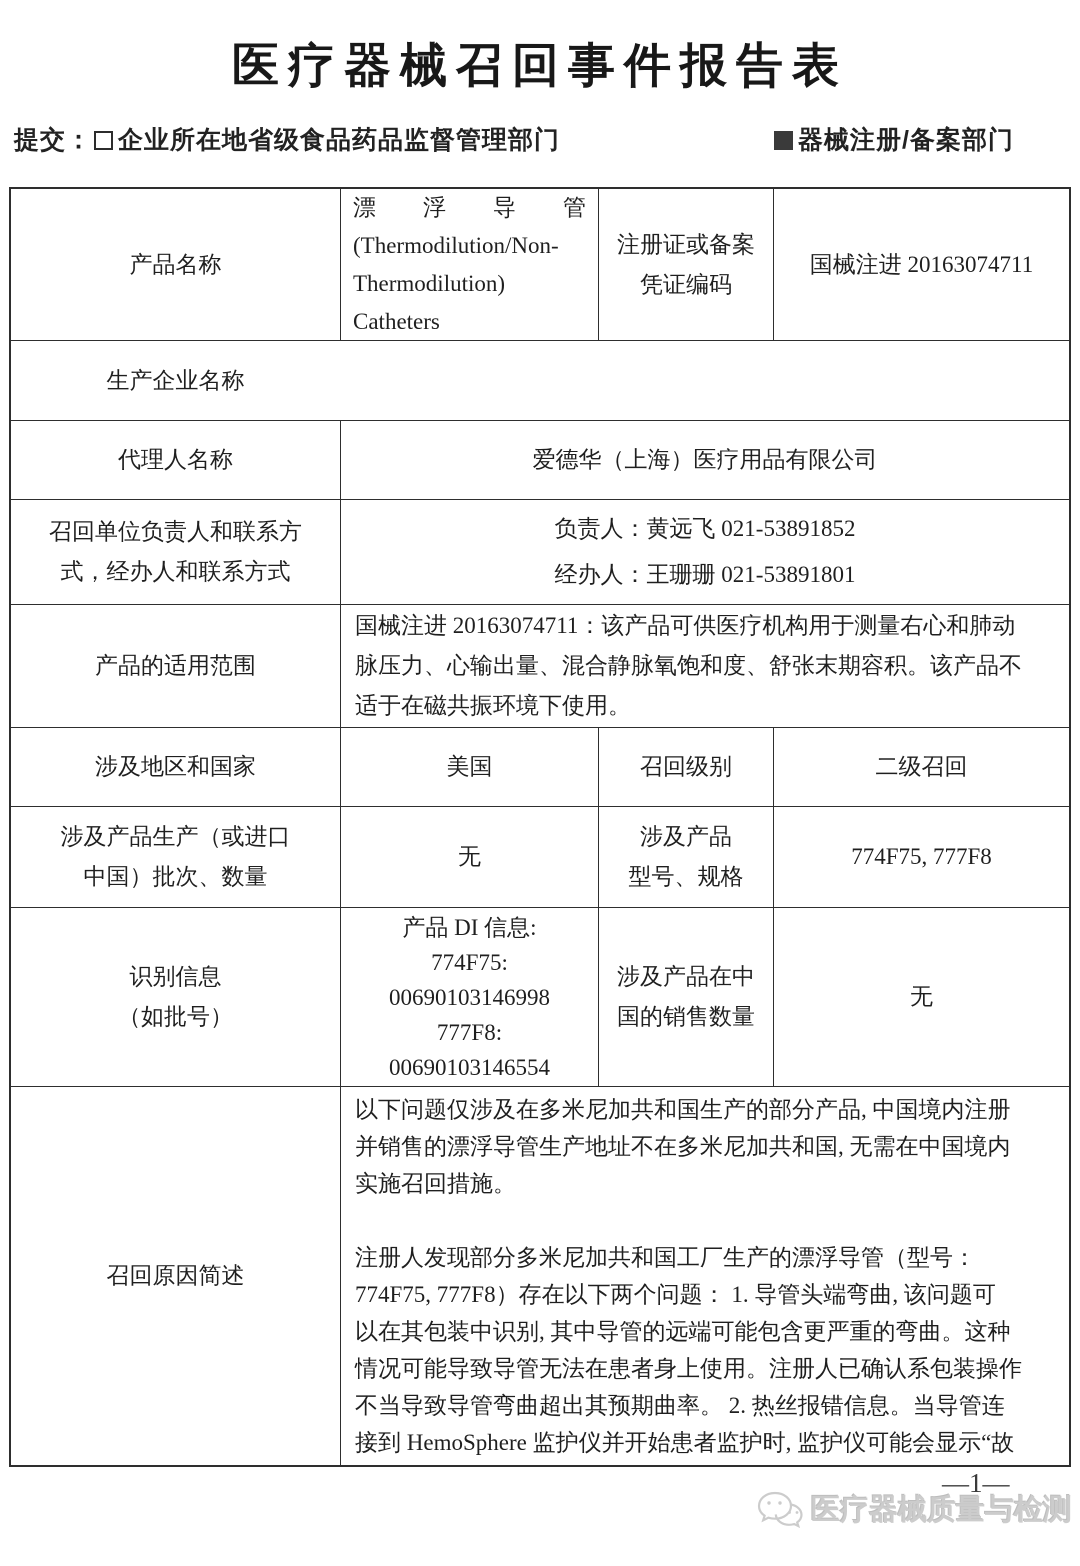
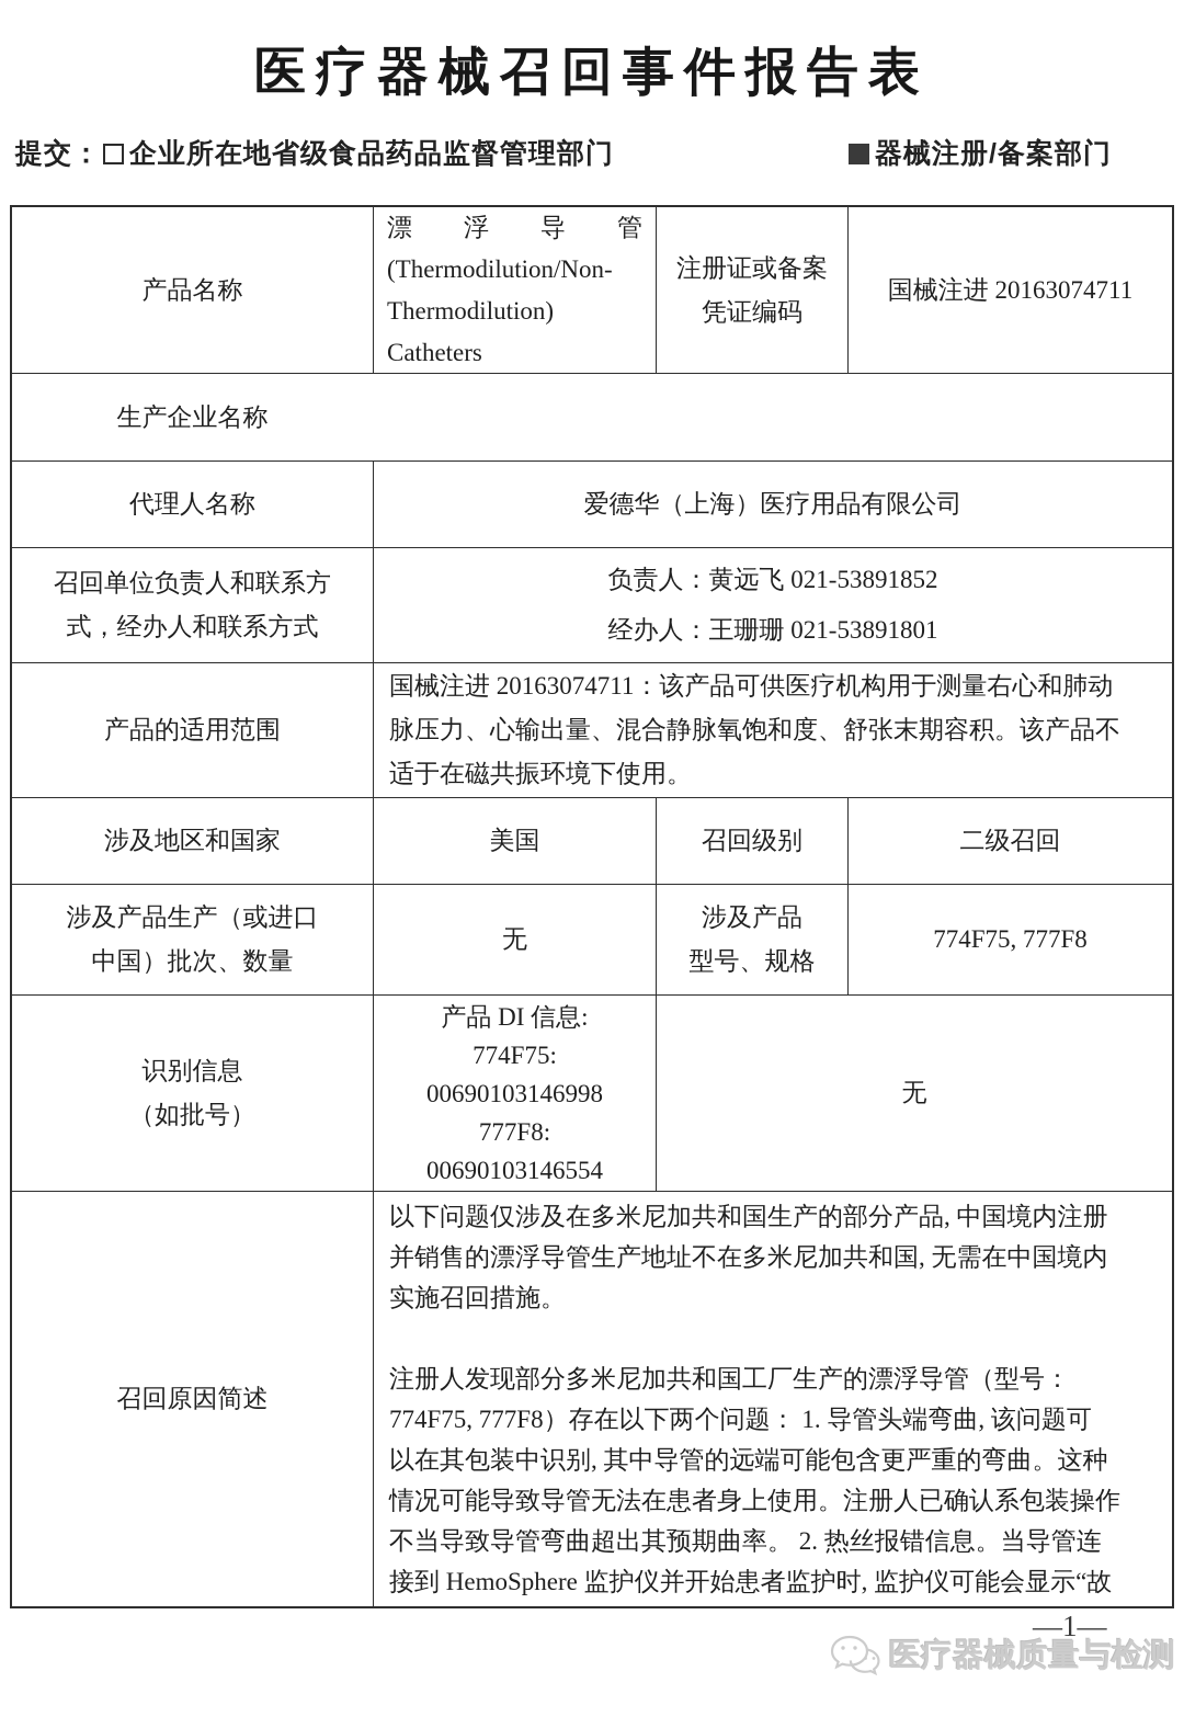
  医疗器械召回事件报告表
  提交：
  企业所在地省级食品药品监督管理部门
  器械注册/备案部门
  产品名称
  漂浮导管
  (Thermodilution/Non-
  Thermodilution)
  Catheters
  注册证或备案
  凭证编码
  国械注进 20163074711
  生产企业名称
  代理人名称
  爱德华（上海）医疗用品有限公司
  召回单位负责人和联系方
  式，经办人和联系方式
  负责人：黄远飞 021-53891852
  经办人：王珊珊 021-53891801
  产品的适用范围
  国械注进 20163074711：该产品可供医疗机构用于测量右心和肺动
  脉压力、心输出量、混合静脉氧饱和度、舒张末期容积。该产品不
  适于在磁共振环境下使用。
  涉及地区和国家
  美国
  召回级别
  二级召回
  涉及产品生产（或进口
  中国）批次、数量
  无
  涉及产品
  型号、规格
  774F75, 777F8
  识别信息
  （如批号）
  产品 DI 信息:
  774F75:
  00690103146998
  777F8:
  00690103146554
- 涉及产品在中
- 国的销售数量
  无
  召回原因简述
  以下问题仅涉及在多米尼加共和国生产的部分产品, 中国境内注册
  并销售的漂浮导管生产地址不在多米尼加共和国, 无需在中国境内
  实施召回措施。
  注册人发现部分多米尼加共和国工厂生产的漂浮导管（型号：
  774F75, 777F8）存在以下两个问题： 1. 导管头端弯曲, 该问题可
  以在其包装中识别, 其中导管的远端可能包含更严重的弯曲。这种
  情况可能导致导管无法在患者身上使用。注册人已确认系包装操作
  不当导致导管弯曲超出其预期曲率。 2. 热丝报错信息。当导管连
  接到 HemoSphere 监护仪并开始患者监护时, 监护仪可能会显示“故
  —1—
  医疗器械质量与检测
